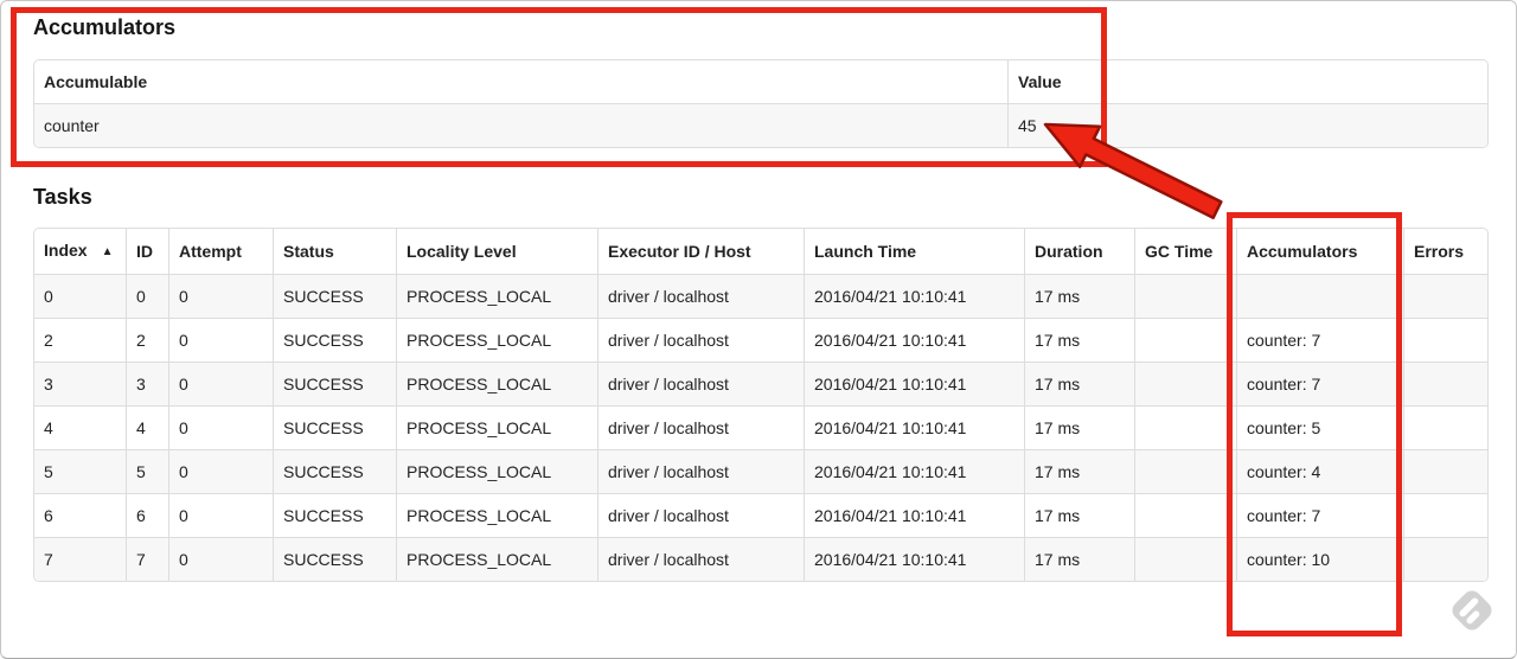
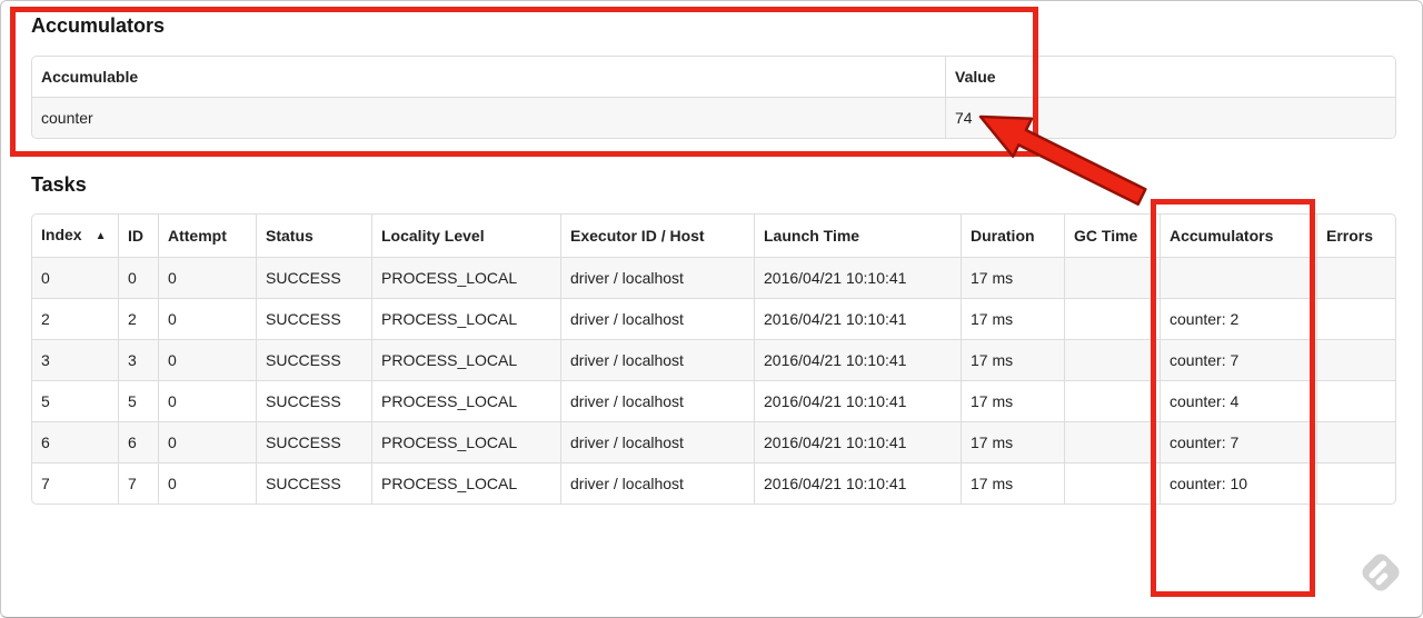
  Accumulators
  Accumulable	Value
- counter	45
+ counter	74
  Tasks
  Index ▲	ID	Attempt	Status	Locality Level	Executor ID / Host	Launch Time	Duration	GC Time	Accumulators	Errors
  0	0	0	SUCCESS	PROCESS_LOCAL	driver / localhost	2016/04/21 10:10:41	17 ms
- 2	2	0	SUCCESS	PROCESS_LOCAL	driver / localhost	2016/04/21 10:10:41	17 ms		counter: 7
+ 2	2	0	SUCCESS	PROCESS_LOCAL	driver / localhost	2016/04/21 10:10:41	17 ms		counter: 2
  3	3	0	SUCCESS	PROCESS_LOCAL	driver / localhost	2016/04/21 10:10:41	17 ms		counter: 7
- 4	4	0	SUCCESS	PROCESS_LOCAL	driver / localhost	2016/04/21 10:10:41	17 ms		counter: 5
  5	5	0	SUCCESS	PROCESS_LOCAL	driver / localhost	2016/04/21 10:10:41	17 ms		counter: 4
  6	6	0	SUCCESS	PROCESS_LOCAL	driver / localhost	2016/04/21 10:10:41	17 ms		counter: 7
  7	7	0	SUCCESS	PROCESS_LOCAL	driver / localhost	2016/04/21 10:10:41	17 ms		counter: 10
